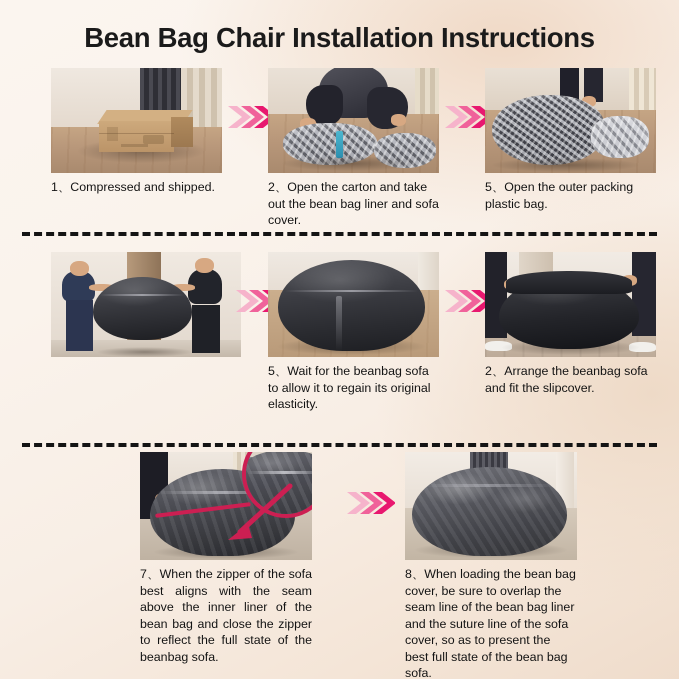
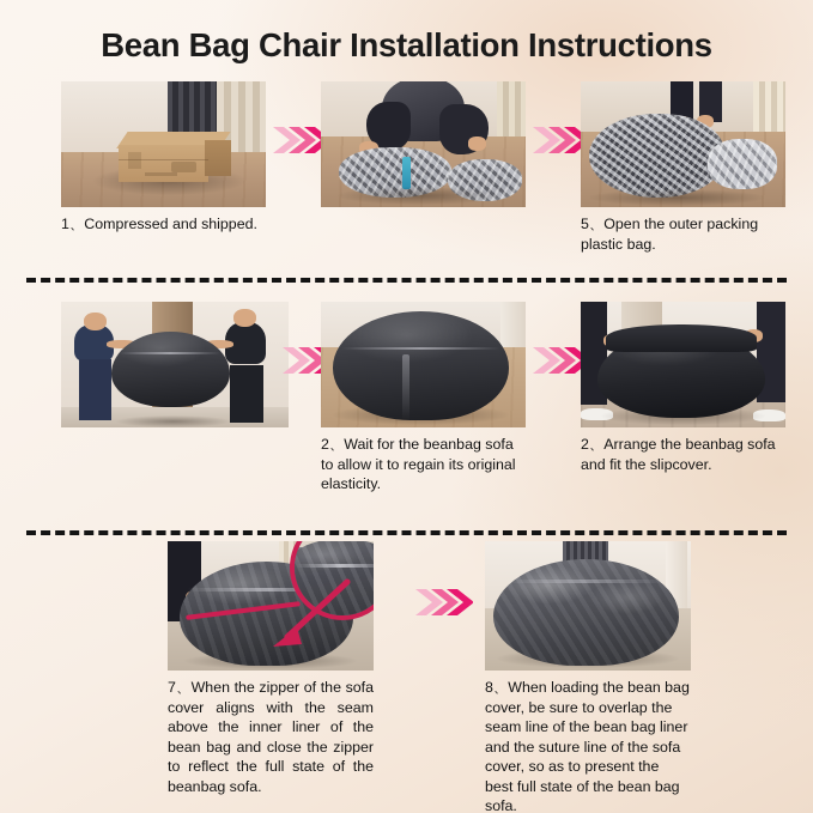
  Bean Bag Chair Installation Instructions
  1、Compressed and shipped.
- 2、Open the carton and take out the bean bag liner and sofa cover.
  5、Open the outer packing plastic bag.
- 5、Wait for the beanbag sofa to allow it to regain its original elasticity.
+ 2、Wait for the beanbag sofa to allow it to regain its original elasticity.
  2、Arrange the beanbag sofa and fit the slipcover.
- 7、When the zipper of the sofa best aligns with the seam above the inner liner of the bean bag and close the zipper to reflect the full state of the beanbag sofa.
+ 7、When the zipper of the sofa cover aligns with the seam above the inner liner of the bean bag and close the zipper to reflect the full state of the beanbag sofa.
  8、When loading the bean bag cover, be sure to overlap the seam line of the bean bag liner and the suture line of the sofa cover, so as to present the best full state of the bean bag sofa.
